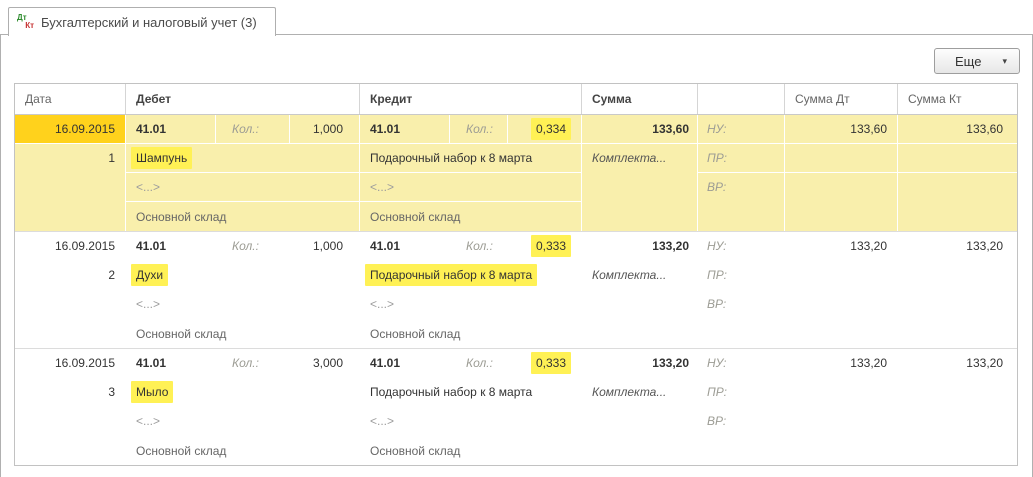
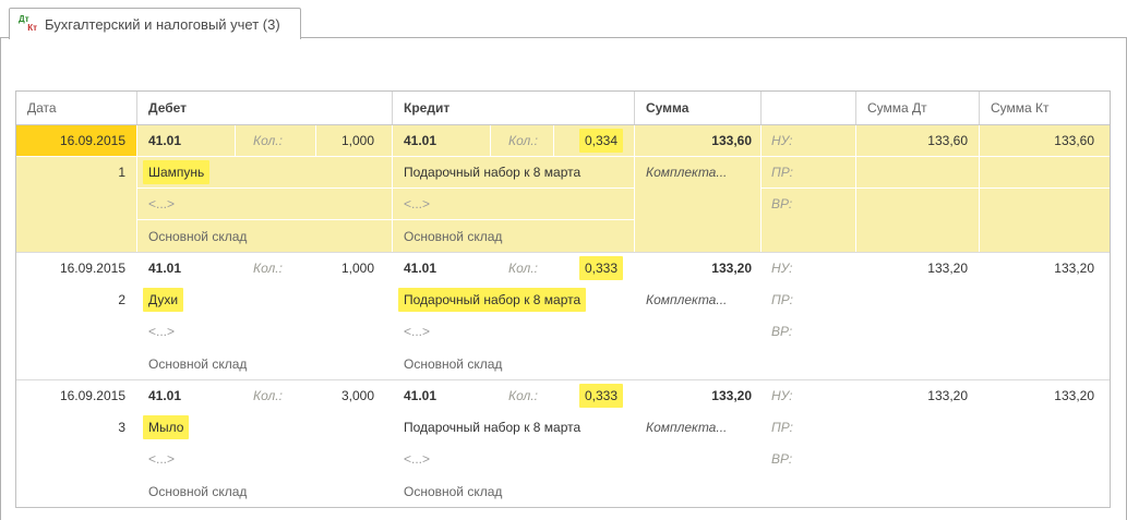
  Дт
  Кт
  Бухгалтерский и налоговый учет (3)
- Еще
- ▾
  Дата
  Дебет
  Кредит
  Сумма
  Сумма Дт
  Сумма Кт
  16.09.2015
  1
  41.01
  Кол.:
  1,000
  Шампунь
  <...>
  Основной склад
  41.01
  Кол.:
  0,334
  Подарочный набор к 8 марта
  <...>
  Основной склад
  133,60
  Комплекта...
  НУ:
  ПР:
  ВР:
  133,60
  133,60
  16.09.2015
  2
  41.01
  Кол.:
  1,000
  Духи
  <...>
  Основной склад
  41.01
  Кол.:
  0,333
  Подарочный набор к 8 марта
  <...>
  Основной склад
  133,20
  Комплекта...
  НУ:
  ПР:
  ВР:
  133,20
  133,20
  16.09.2015
  3
  41.01
  Кол.:
  3,000
  Мыло
  <...>
  Основной склад
  41.01
  Кол.:
  0,333
  Подарочный набор к 8 марта
  <...>
  Основной склад
  133,20
  Комплекта...
  НУ:
  ПР:
  ВР:
  133,20
  133,20
